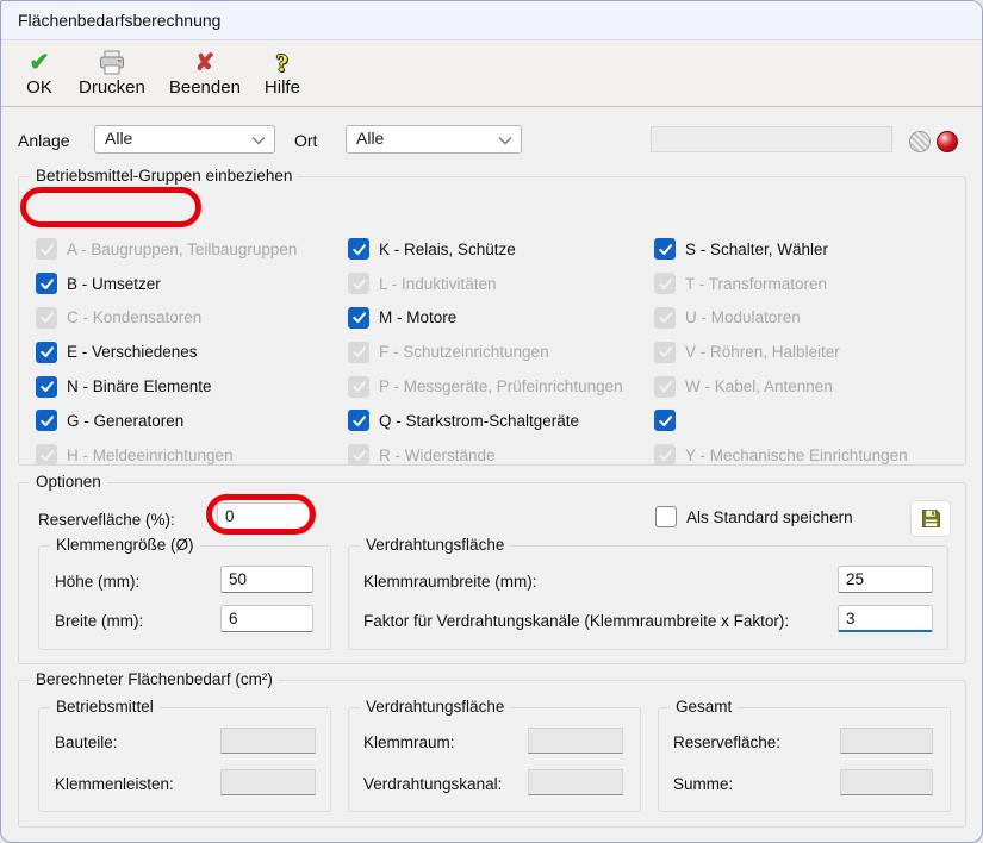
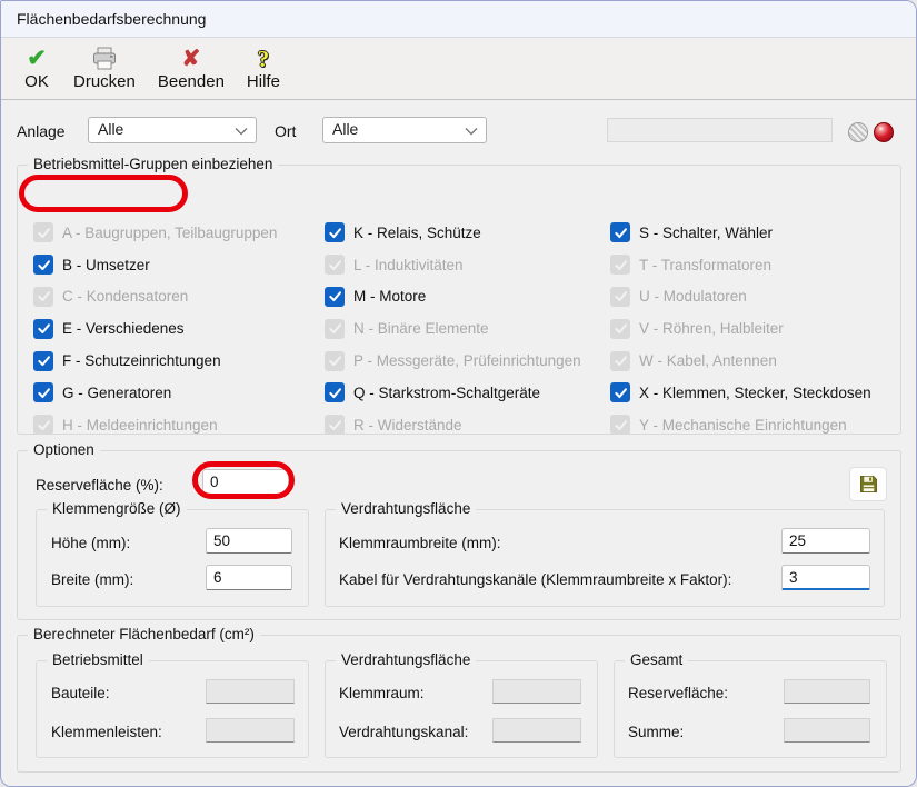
  Flächenbedarfsberechnung
  ✔
  OK
  Drucken
  ✘
  Beenden
  ?
  Hilfe
  Anlage
  Alle
  Ort
  Alle
  Betriebsmittel-Gruppen einbeziehen
  A - Baugruppen, Teilbaugruppen
  B - Umsetzer
  C - Kondensatoren
  E - Verschiedenes
- N - Binäre Elemente
+ F - Schutzeinrichtungen
  G - Generatoren
  H - Meldeeinrichtungen
  K - Relais, Schütze
  L - Induktivitäten
  M - Motore
- F - Schutzeinrichtungen
+ N - Binäre Elemente
  P - Messgeräte, Prüfeinrichtungen
  Q - Starkstrom-Schaltgeräte
  R - Widerstände
  S - Schalter, Wähler
  T - Transformatoren
  U - Modulatoren
  V - Röhren, Halbleiter
  W - Kabel, Antennen
+ X - Klemmen, Stecker, Steckdosen
  Y - Mechanische Einrichtungen
  Optionen
  Reservefläche (%):
  0
- Als Standard speichern
  Klemmengröße (Ø)
  Höhe (mm):
  50
  Breite (mm):
  6
  Verdrahtungsfläche
  Klemmraumbreite (mm):
  25
- Faktor für Verdrahtungskanäle (Klemmraumbreite x Faktor):
+ Kabel für Verdrahtungskanäle (Klemmraumbreite x Faktor):
  3
  Berechneter Flächenbedarf (cm²)
  Betriebsmittel
  Bauteile:
  Klemmenleisten:
  Verdrahtungsfläche
  Klemmraum:
  Verdrahtungskanal:
  Gesamt
  Reservefläche:
  Summe:
